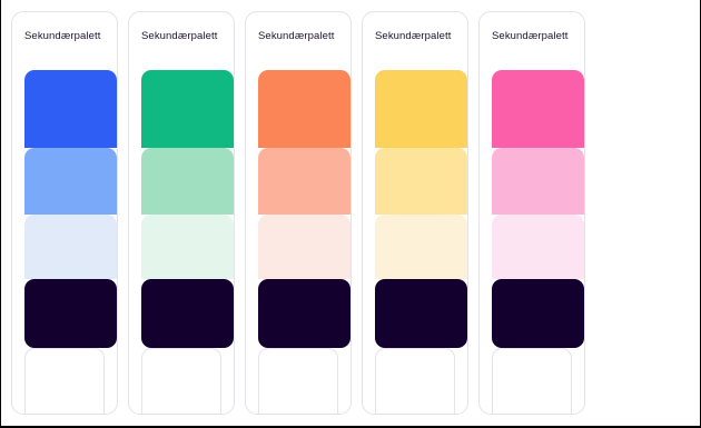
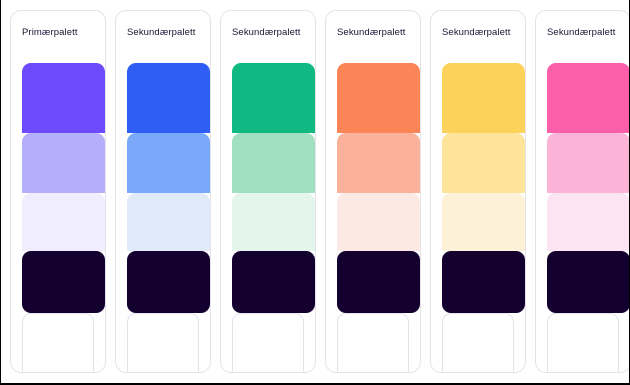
+ Primærpalett
  Sekundærpalett
  Sekundærpalett
  Sekundærpalett
  Sekundærpalett
  Sekundærpalett
